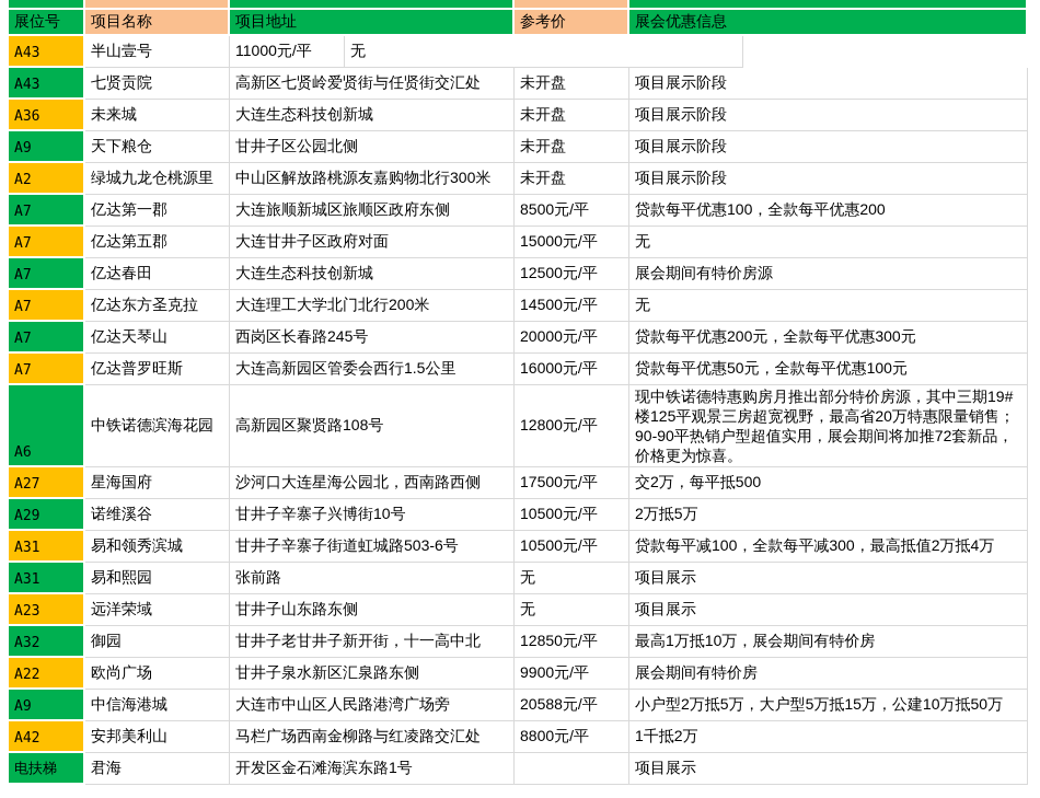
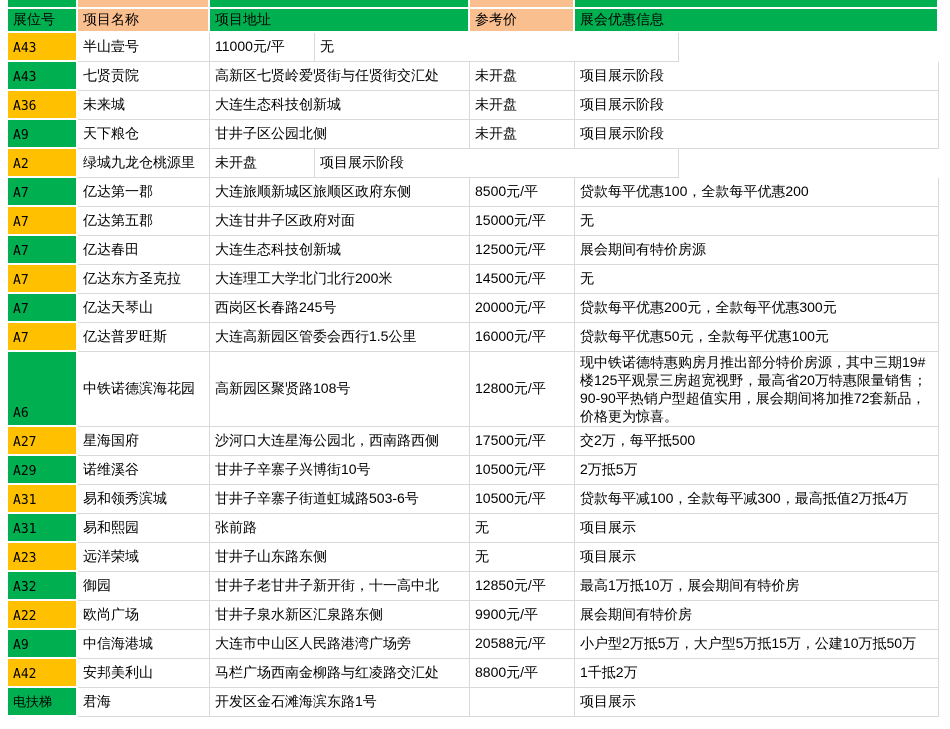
  展位号
  项目名称
  项目地址
  参考价
  展会优惠信息
  A43
  半山壹号
  11000元/平
  无
  A43
  七贤贡院
  高新区七贤岭爱贤街与任贤街交汇处
  未开盘
  项目展示阶段
  A36
  未来城
  大连生态科技创新城
  未开盘
  项目展示阶段
  A9
  天下粮仓
  甘井子区公园北侧
  未开盘
  项目展示阶段
  A2
  绿城九龙仓桃源里
- 中山区解放路桃源友嘉购物北行300米
  未开盘
  项目展示阶段
  A7
  亿达第一郡
  大连旅顺新城区旅顺区政府东侧
  8500元/平
  贷款每平优惠100，全款每平优惠200
  A7
  亿达第五郡
  大连甘井子区政府对面
  15000元/平
  无
  A7
  亿达春田
  大连生态科技创新城
  12500元/平
  展会期间有特价房源
  A7
  亿达东方圣克拉
  大连理工大学北门北行200米
  14500元/平
  无
  A7
  亿达天琴山
  西岗区长春路245号
  20000元/平
  贷款每平优惠200元，全款每平优惠300元
  A7
  亿达普罗旺斯
  大连高新园区管委会西行1.5公里
  16000元/平
  贷款每平优惠50元，全款每平优惠100元
  A6
  中铁诺德滨海花园
  高新园区聚贤路108号
  12800元/平
  现中铁诺德特惠购房月推出部分特价房源，其中三期19#楼125平观景三房超宽视野，最高省20万特惠限量销售；90-90平热销户型超值实用，展会期间将加推72套新品，价格更为惊喜。
  A27
  星海国府
  沙河口大连星海公园北，西南路西侧
  17500元/平
  交2万，每平抵500
  A29
  诺维溪谷
  甘井子辛寨子兴博街10号
  10500元/平
  2万抵5万
  A31
  易和领秀滨城
  甘井子辛寨子街道虹城路503-6号
  10500元/平
  贷款每平减100，全款每平减300，最高抵值2万抵4万
  A31
  易和熙园
  张前路
  无
  项目展示
  A23
  远洋荣域
  甘井子山东路东侧
  无
  项目展示
  A32
  御园
  甘井子老甘井子新开街，十一高中北
  12850元/平
  最高1万抵10万，展会期间有特价房
  A22
  欧尚广场
  甘井子泉水新区汇泉路东侧
  9900元/平
  展会期间有特价房
  A9
  中信海港城
  大连市中山区人民路港湾广场旁
  20588元/平
  小户型2万抵5万，大户型5万抵15万，公建10万抵50万
  A42
  安邦美利山
  马栏广场西南金柳路与红凌路交汇处
  8800元/平
  1千抵2万
  电扶梯
  君海
  开发区金石滩海滨东路1号
  项目展示
